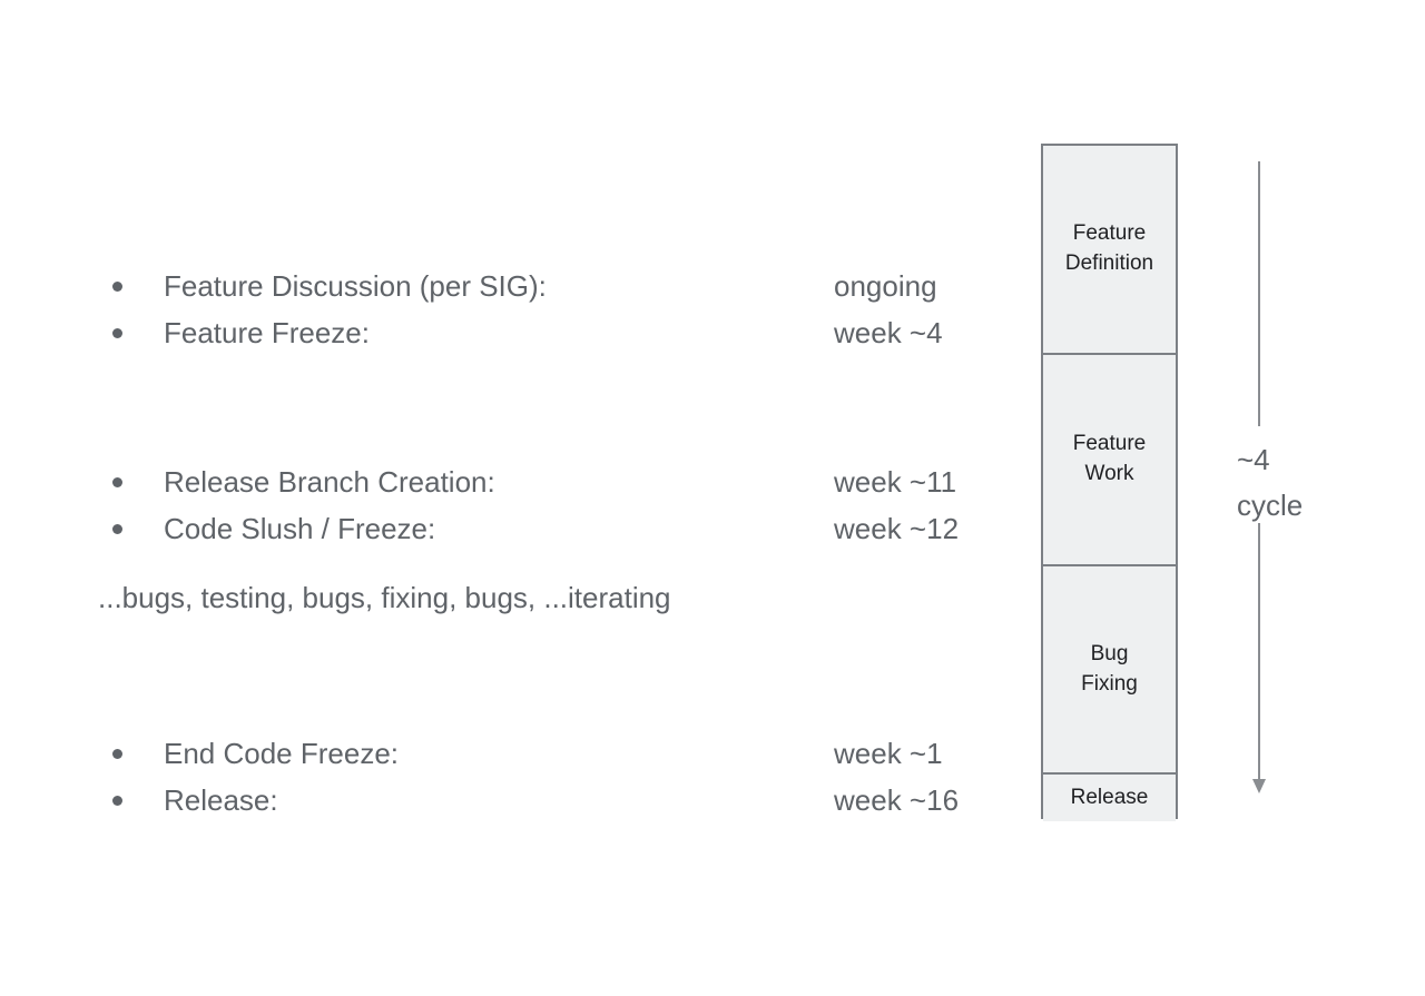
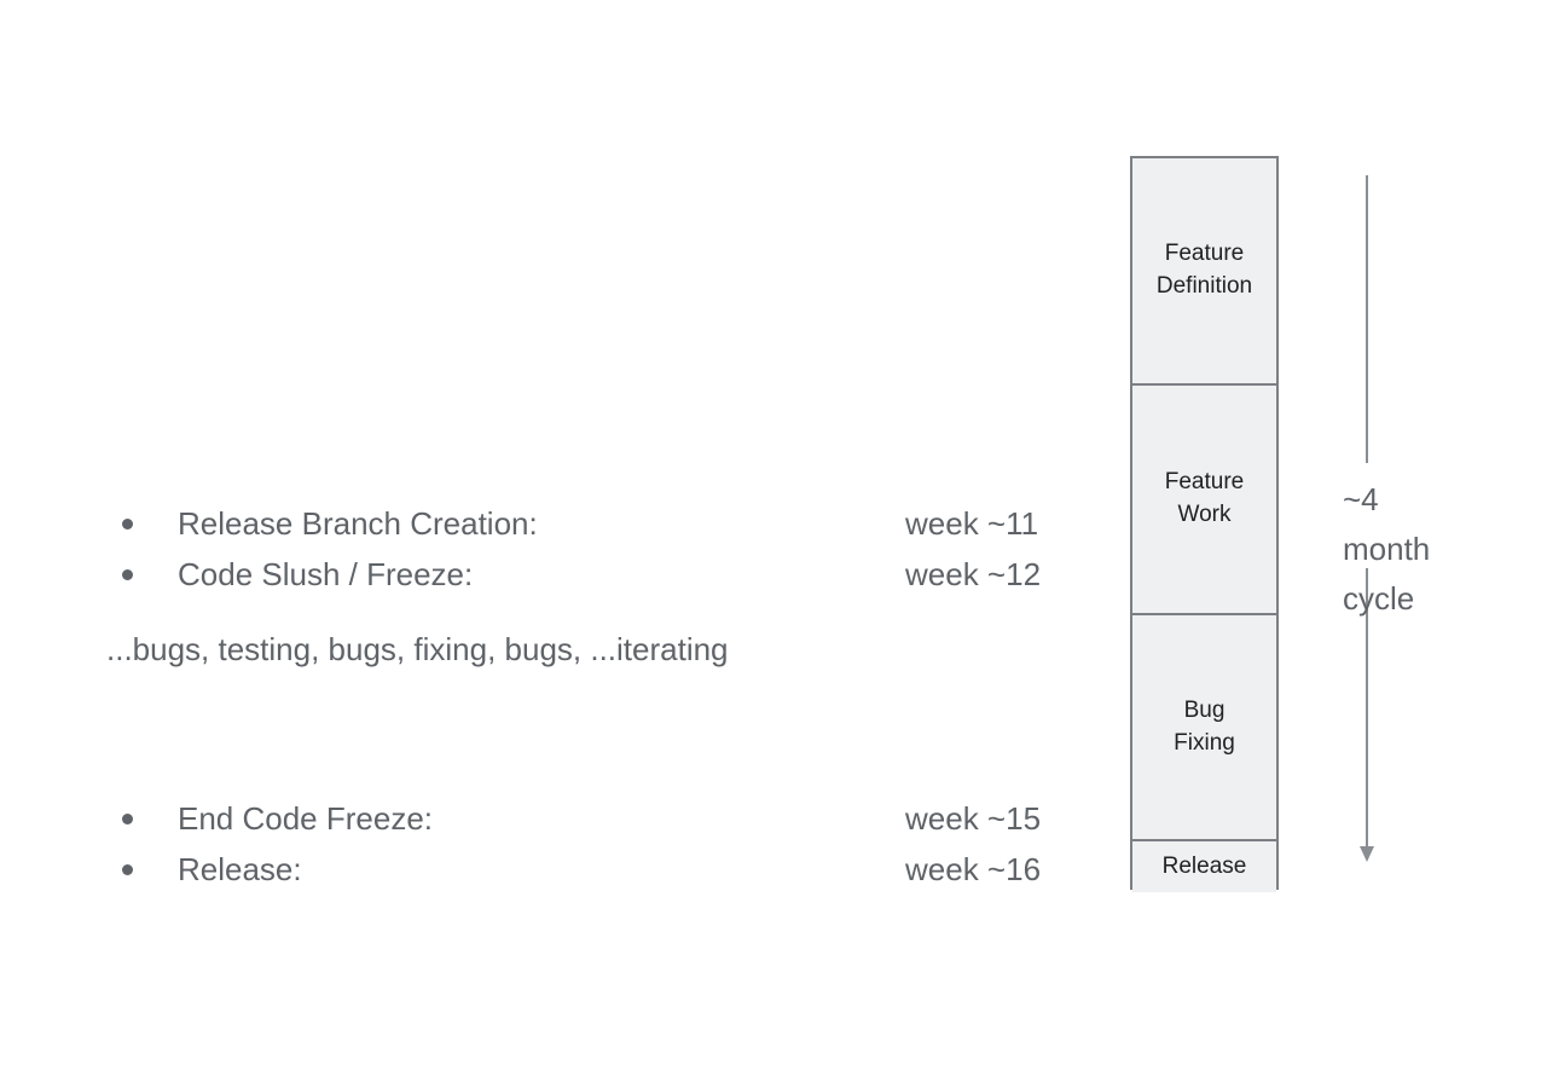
- Feature Discussion (per SIG):
- ongoing
- Feature Freeze:
- week ~4
  Release Branch Creation:
  week ~11
  Code Slush / Freeze:
  week ~12
  ...bugs, testing, bugs, fixing, bugs, ...iterating
  End Code Freeze:
- week ~1
+ week ~15
  Release:
  week ~16
  Feature
  Definition
  Feature
  Work
  Bug
  Fixing
  Release
  ~4
+ month
  cycle
